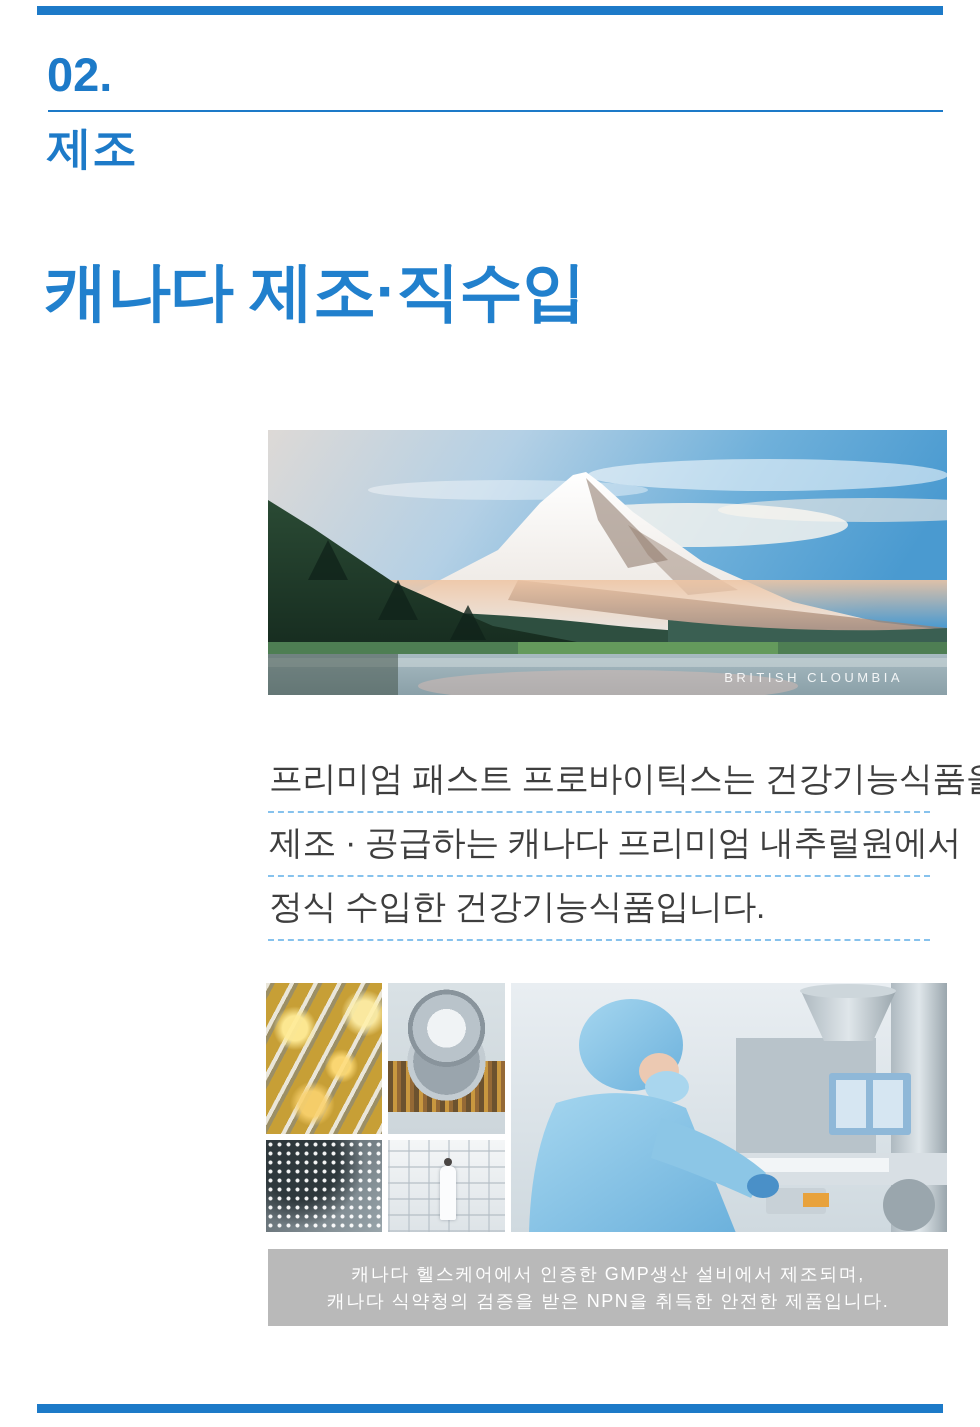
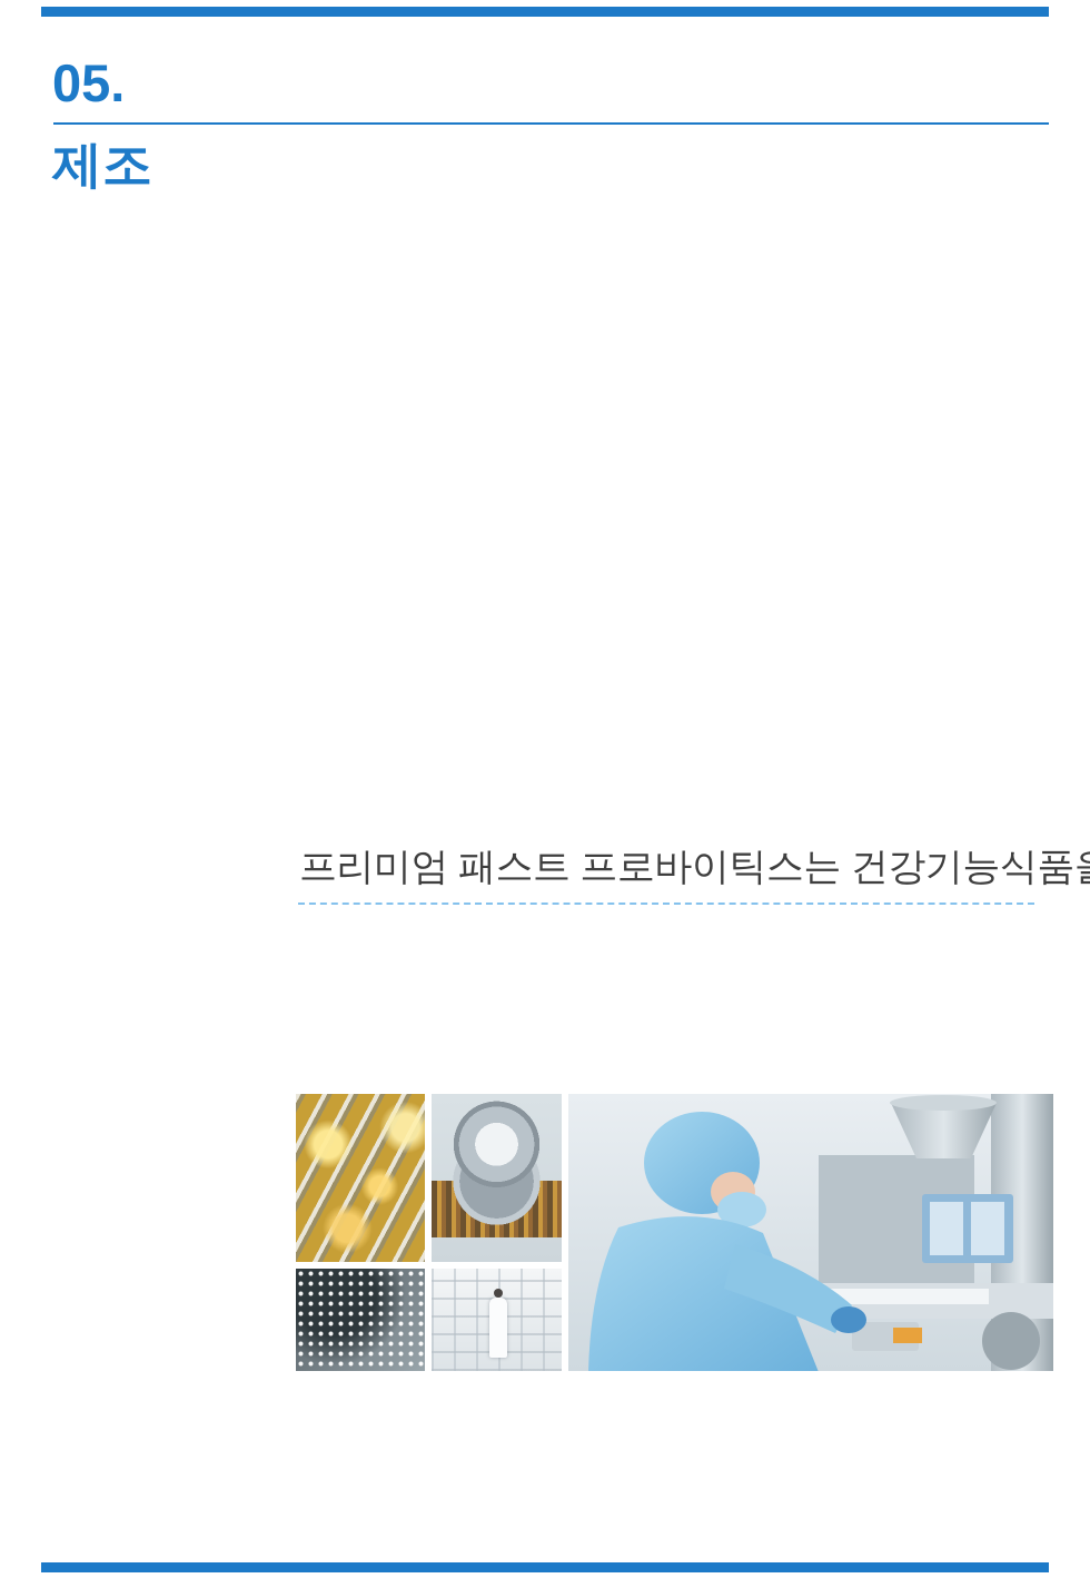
- 02.
+ 05.
  제조
- 캐나다 제조·직수입
- BRITISH CLOUMBIA
  프리미엄 패스트 프로바이틱스는 건강기능식품
- 제조 · 공급하는 캐나다 프리미엄 내추럴원에서
- 정식 수입한 건강기능식품입니다.
- 캐나다 헬스케어에서 인증한 GMP생산 설비에서 제조되며,
- 캐나다 식약청의 검증을 받은 NPN을 취득한 안전한 제품입니다.
